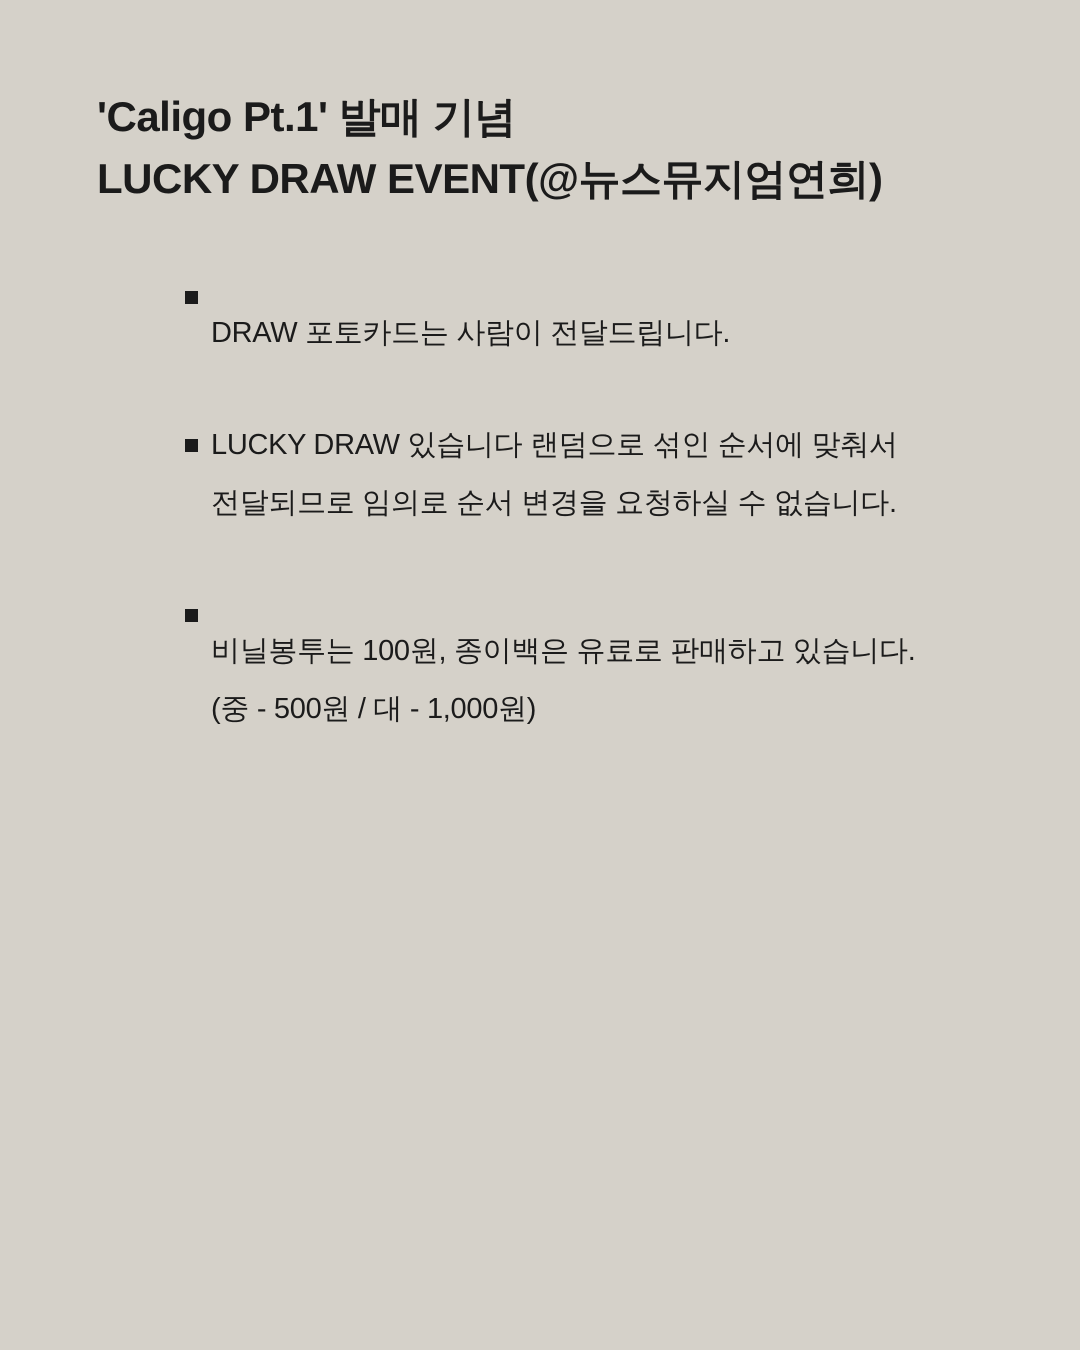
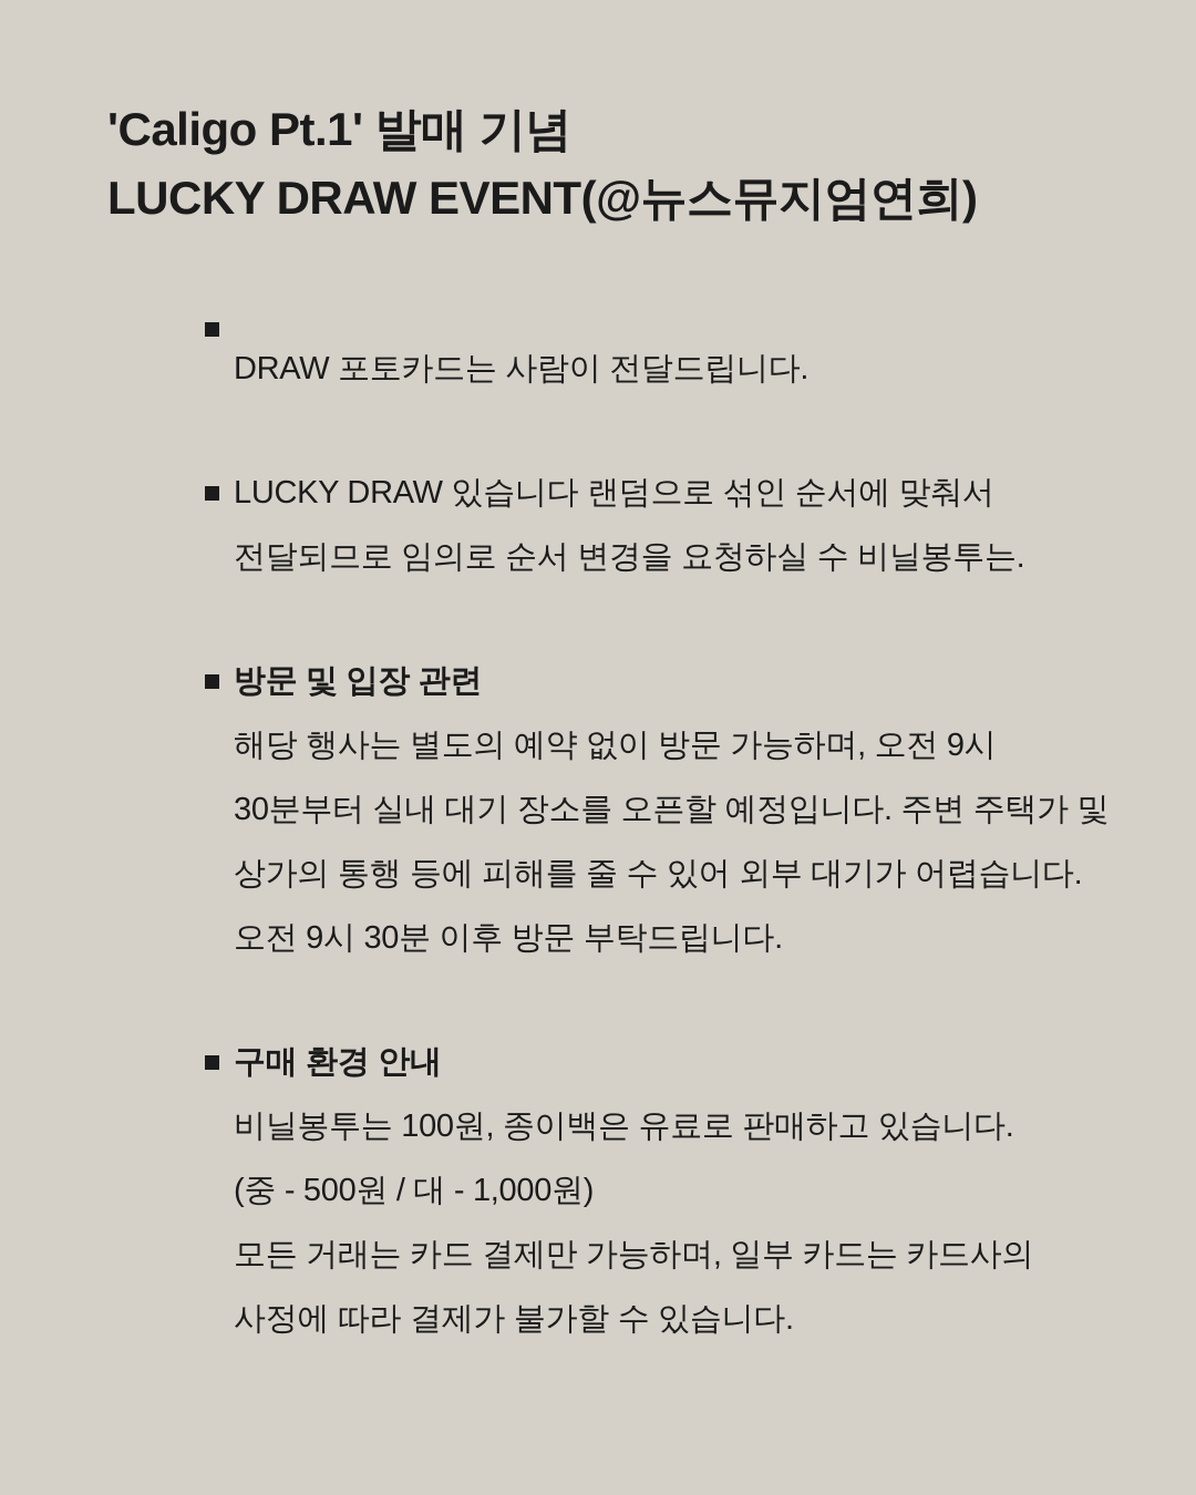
  'Caligo Pt.1' 발매 기념
  LUCKY DRAW EVENT(@뉴스뮤지엄연희)
  DRAW 포토카드는 사람이 전달드립니다.
  LUCKY DRAW 있습니다 랜덤으로 섞인 순서에 맞춰서
- 전달되므로 임의로 순서 변경을 요청하실 수 없습니다.
+ 전달되므로 임의로 순서 변경을 요청하실 수 비닐봉투는.
+ 방문 및 입장 관련
+ 해당 행사는 별도의 예약 없이 방문 가능하며, 오전 9시
+ 30분부터 실내 대기 장소를 오픈할 예정입니다. 주변 주택가 및
+ 상가의 통행 등에 피해를 줄 수 있어 외부 대기가 어렵습니다.
+ 오전 9시 30분 이후 방문 부탁드립니다.
+ 구매 환경 안내
  비닐봉투는 100원, 종이백은 유료로 판매하고 있습니다.
  (중 - 500원 / 대 - 1,000원)
+ 모든 거래는 카드 결제만 가능하며, 일부 카드는 카드사의
+ 사정에 따라 결제가 불가할 수 있습니다.
